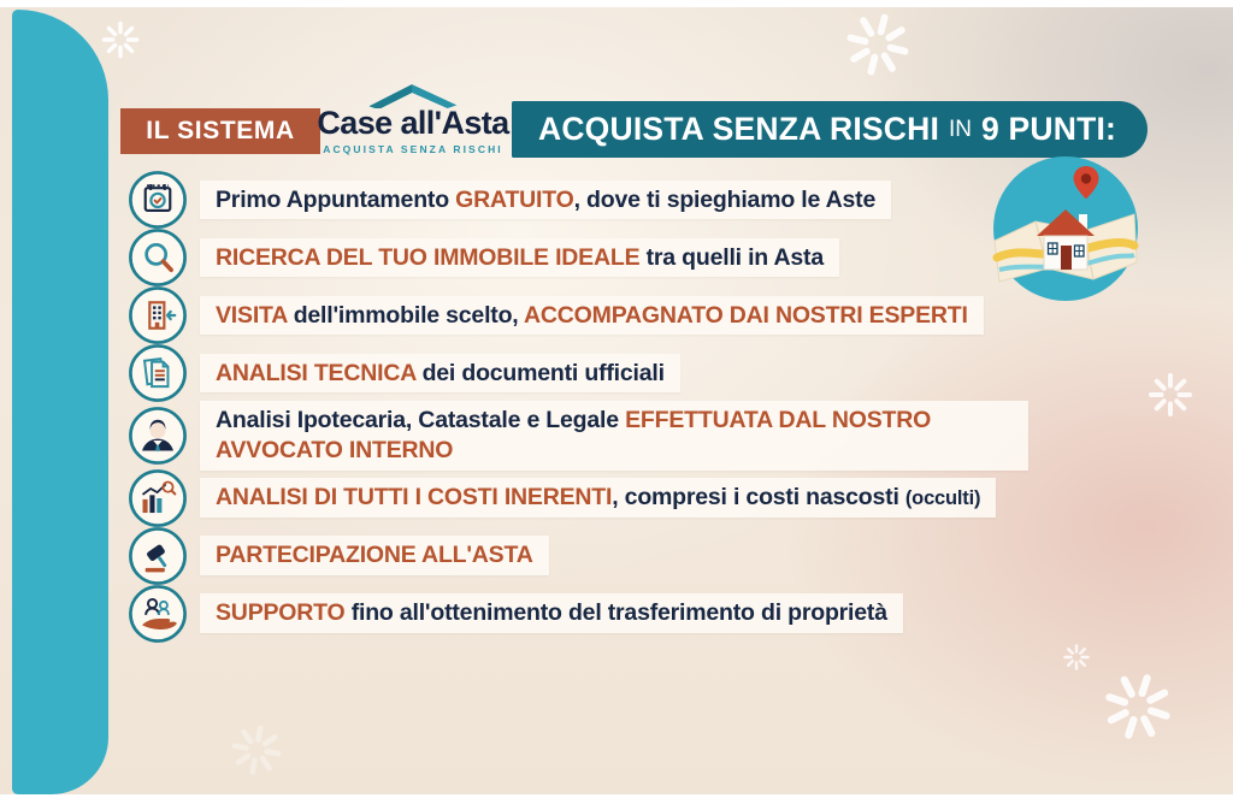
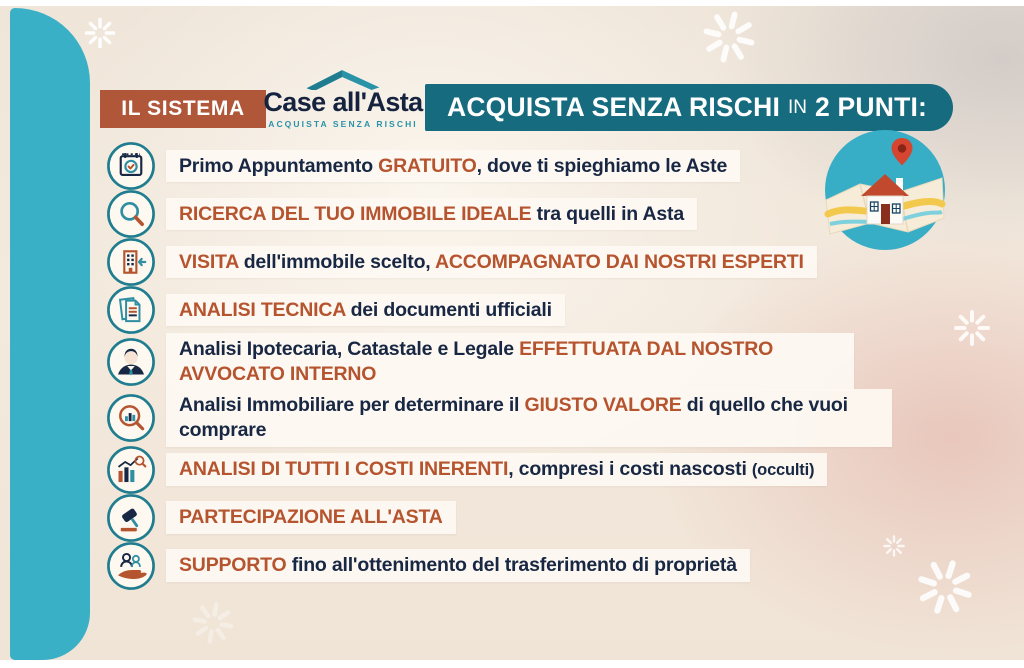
  IL SISTEMA
  Case all'Asta
  ACQUISTA SENZA RISCHI
  ACQUISTA SENZA RISCHI
  IN
- 9 PUNTI:
+ 2 PUNTI:
  Primo Appuntamento GRATUITO, dove ti spieghiamo le Aste
  RICERCA DEL TUO IMMOBILE IDEALE tra quelli in Asta
  VISITA dell'immobile scelto, ACCOMPAGNATO DAI NOSTRI ESPERTI
  ANALISI TECNICA dei documenti ufficiali
  Analisi Ipotecaria, Catastale e Legale EFFETTUATA DAL NOSTRO AVVOCATO INTERNO
+ Analisi Immobiliare per determinare il GIUSTO VALORE di quello che vuoi comprare
  ANALISI DI TUTTI I COSTI INERENTI, compresi i costi nascosti (occulti)
  PARTECIPAZIONE ALL'ASTA
  SUPPORTO fino all'ottenimento del trasferimento di proprietà
